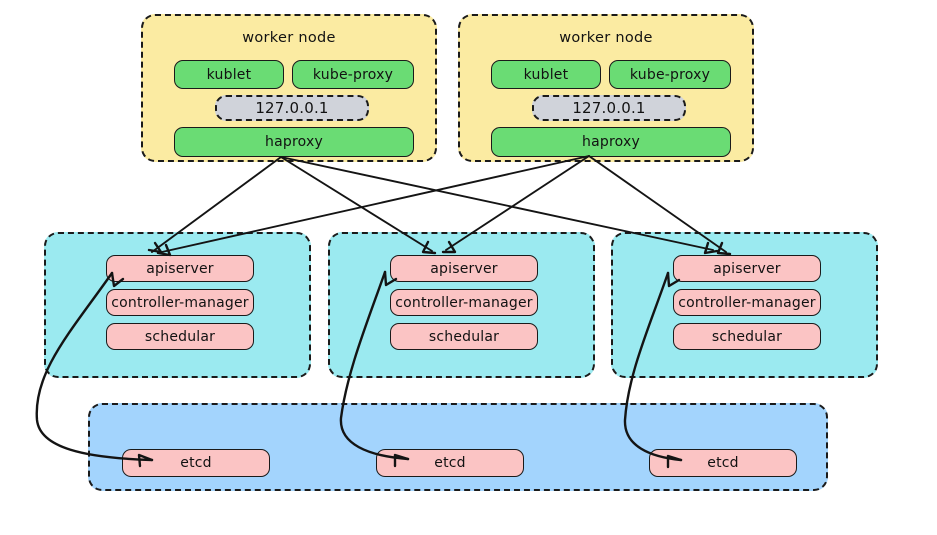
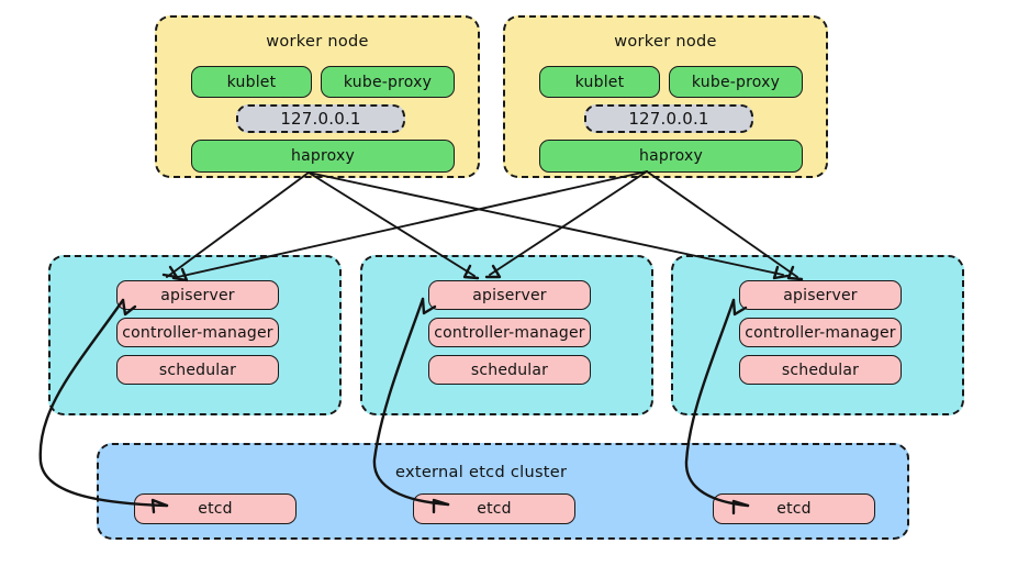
  worker node
  kublet
  kube-proxy
  127.0.0.1
  haproxy
  worker node
  kublet
  kube-proxy
  127.0.0.1
  haproxy
  apiserver
  controller-manager
  schedular
  apiserver
  controller-manager
  schedular
  apiserver
  controller-manager
  schedular
+ external etcd cluster
  etcd
  etcd
  etcd
